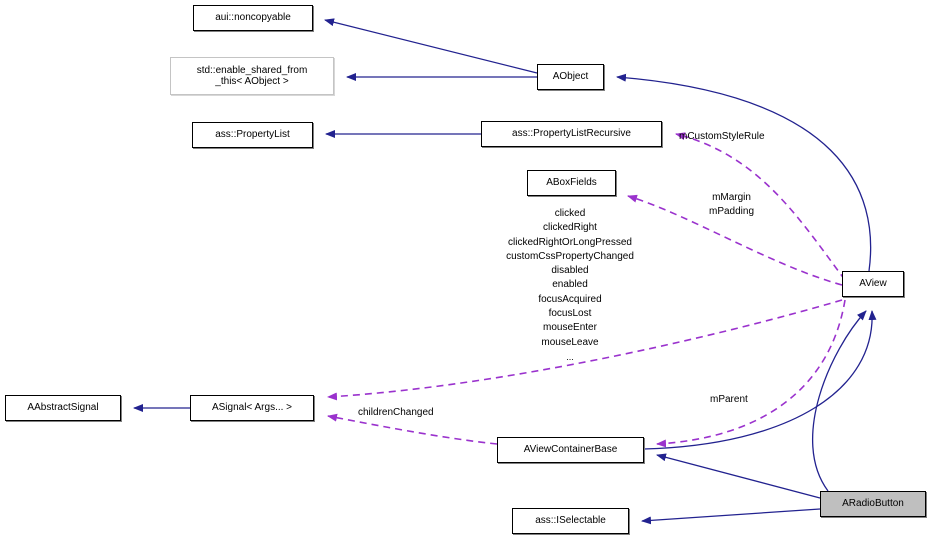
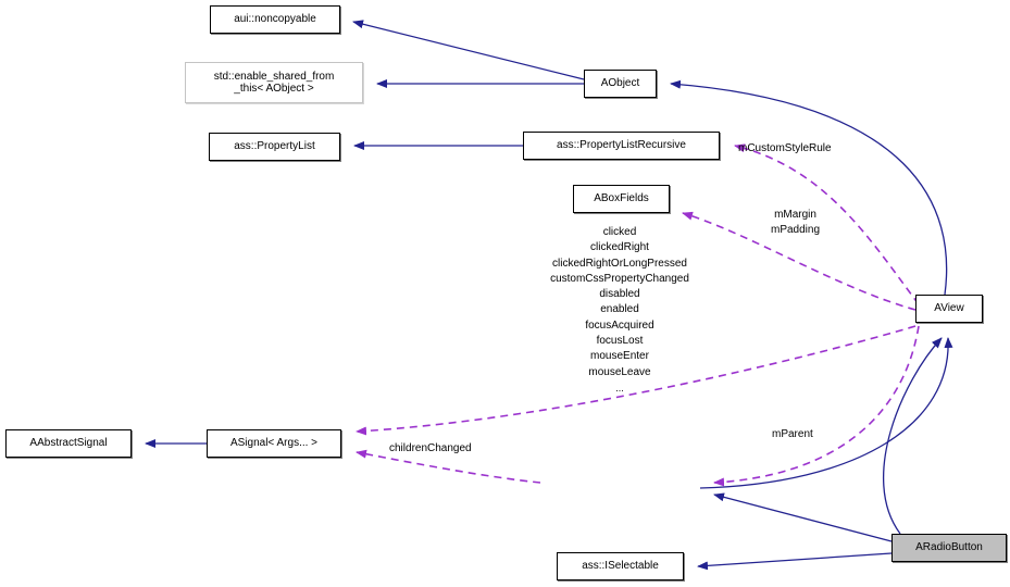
  aui::noncopyable
  std::enable_shared_from
  _this< AObject >
  ass::PropertyList
  AObject
  ass::PropertyListRecursive
  ABoxFields
  AView
  AAbstractSignal
  ASignal< Args... >
- AViewContainerBase
  ass::ISelectable
  ARadioButton
  mCustomStyleRule
  mMargin
  mPadding
  mParent
  childrenChanged
  clicked
  clickedRight
  clickedRightOrLongPressed
  customCssPropertyChanged
  disabled
  enabled
  focusAcquired
  focusLost
  mouseEnter
  mouseLeave
  ...
